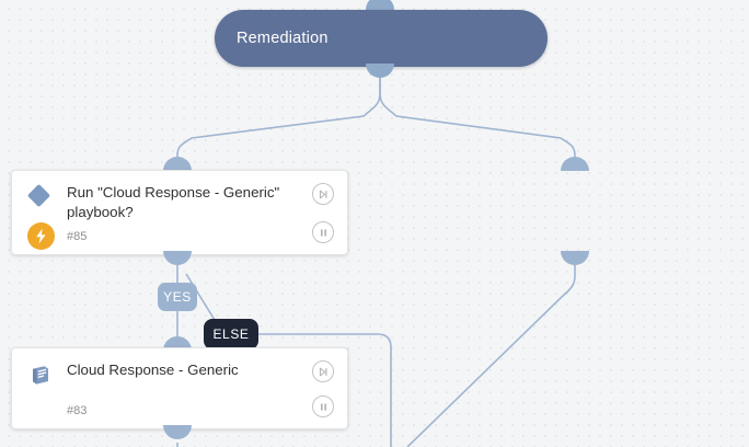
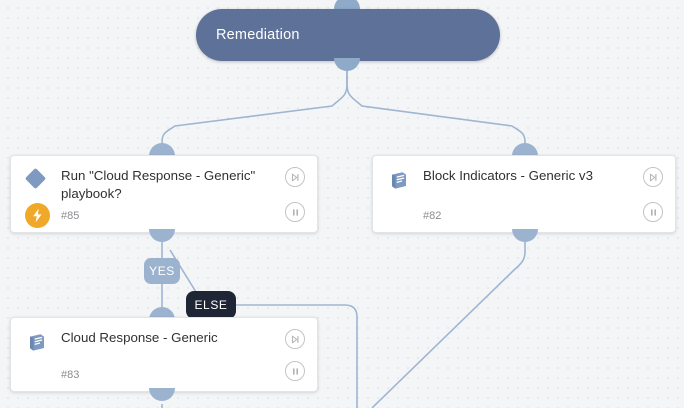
  Remediation
  Run "Cloud Response - Generic" playbook?
  #85
+ Block Indicators - Generic v3
+ #82
  YES
  ELSE
  Cloud Response - Generic
  #83
